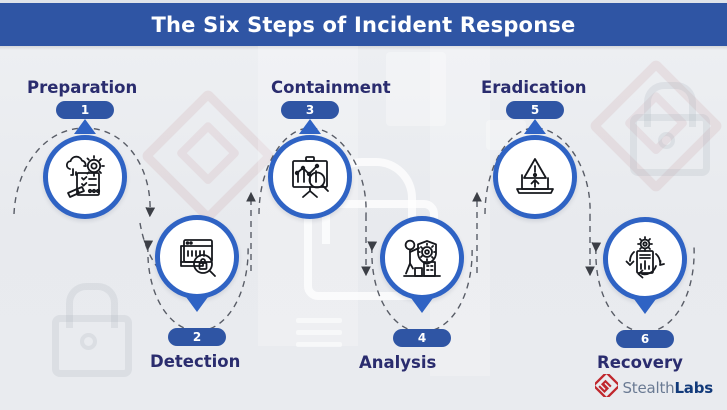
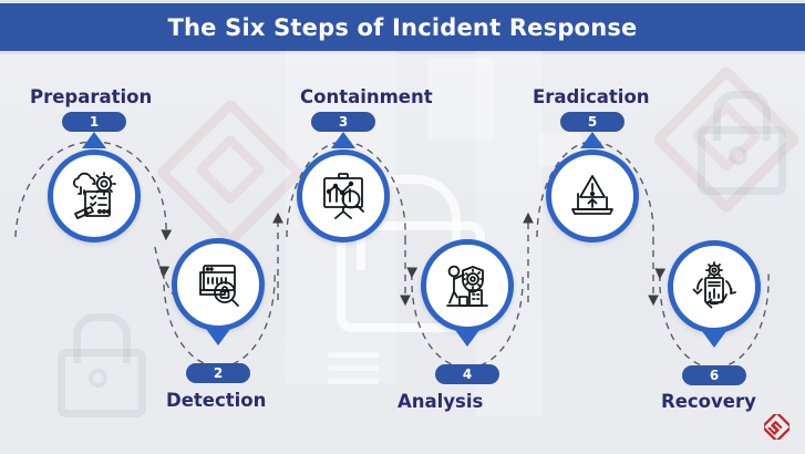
  The Six Steps of Incident Response
  Preparation
  1
  2
  Detection
  Containment
  3
  4
  Analysis
  Eradication
  5
  6
  Recovery
- StealthLabs
